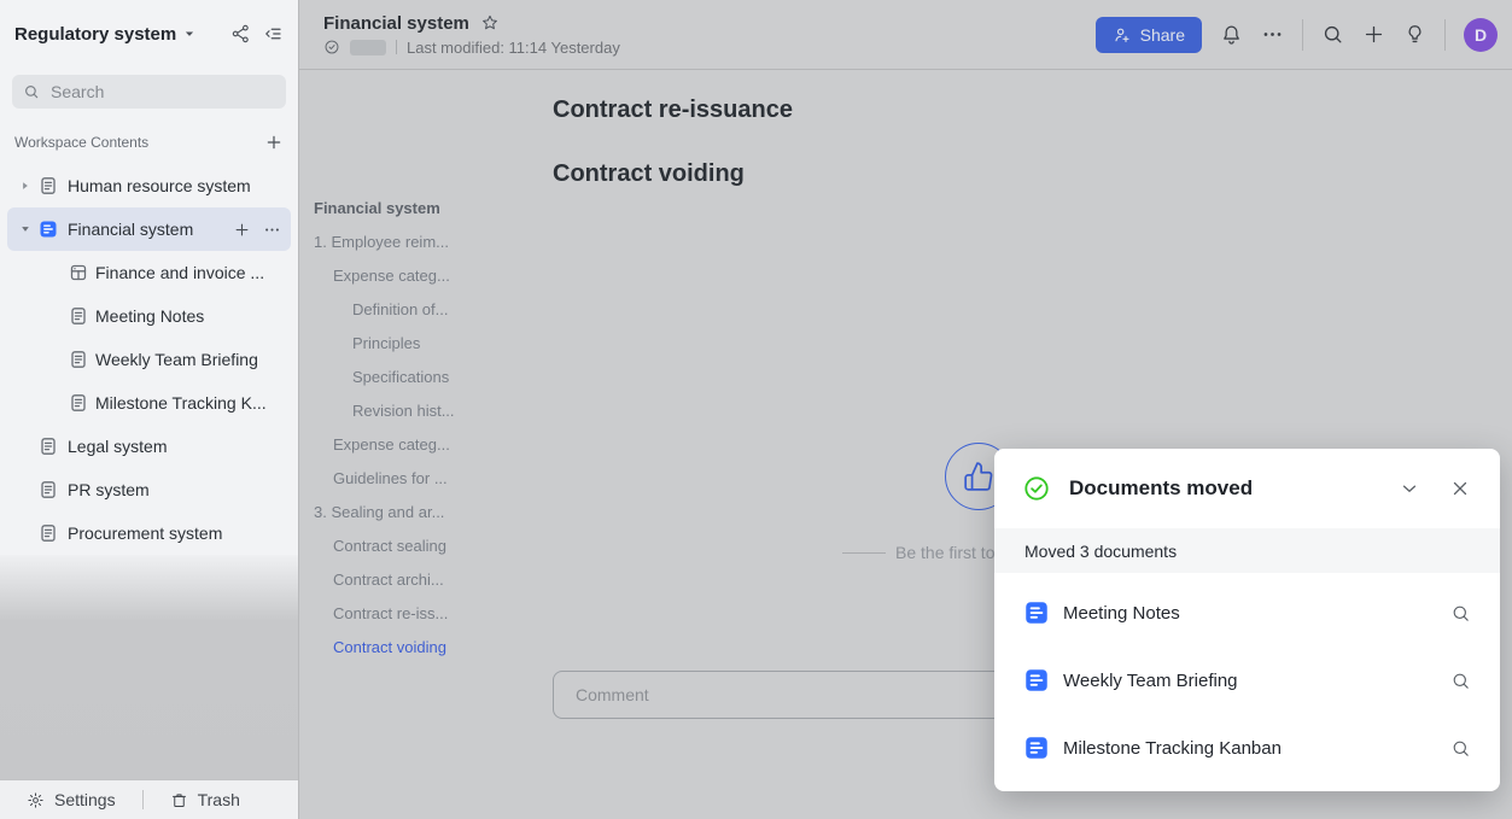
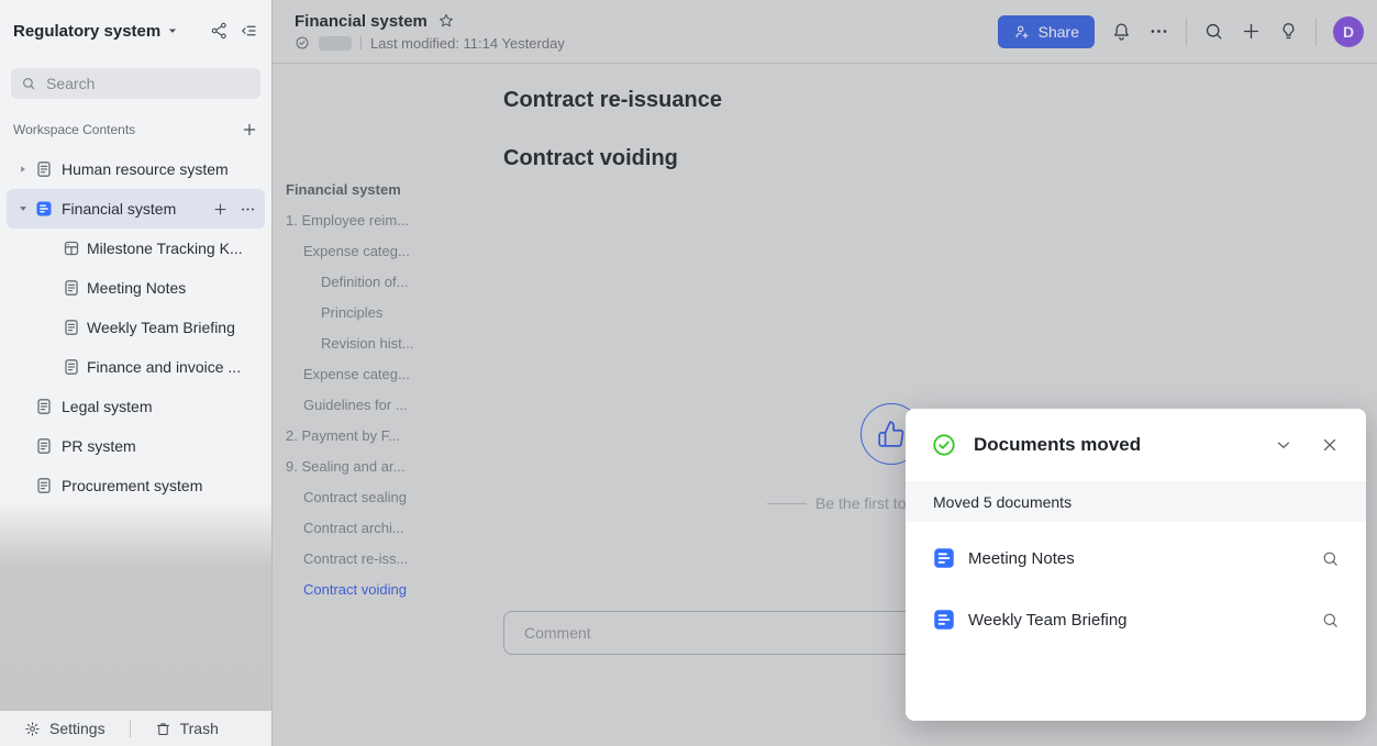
  Regulatory system
  Search
  Workspace Contents
  Human resource system
  Financial system
- Finance and invoice ...
+ Milestone Tracking K...
  Meeting Notes
  Weekly Team Briefing
- Milestone Tracking K...
+ Finance and invoice ...
  Legal system
  PR system
  Procurement system
  Settings
  Trash
  Financial system
  Last modified: 11:14 Yesterday
  Share
  D
  Contract re-issuance
  Contract voiding
  Financial system
  1. Employee reim...
  Expense categ...
  Definition of...
  Principles
- Specifications
  Revision hist...
  Expense categ...
  Guidelines for ...
+ 2. Payment by F...
- 3. Sealing and ar...
+ 9. Sealing and ar...
  Contract sealing
  Contract archi...
  Contract re-iss...
  Contract voiding
  Be the first to
  Comment
  Documents moved
- Moved 3 documents
+ Moved 5 documents
  Meeting Notes
  Weekly Team Briefing
- Milestone Tracking Kanban
